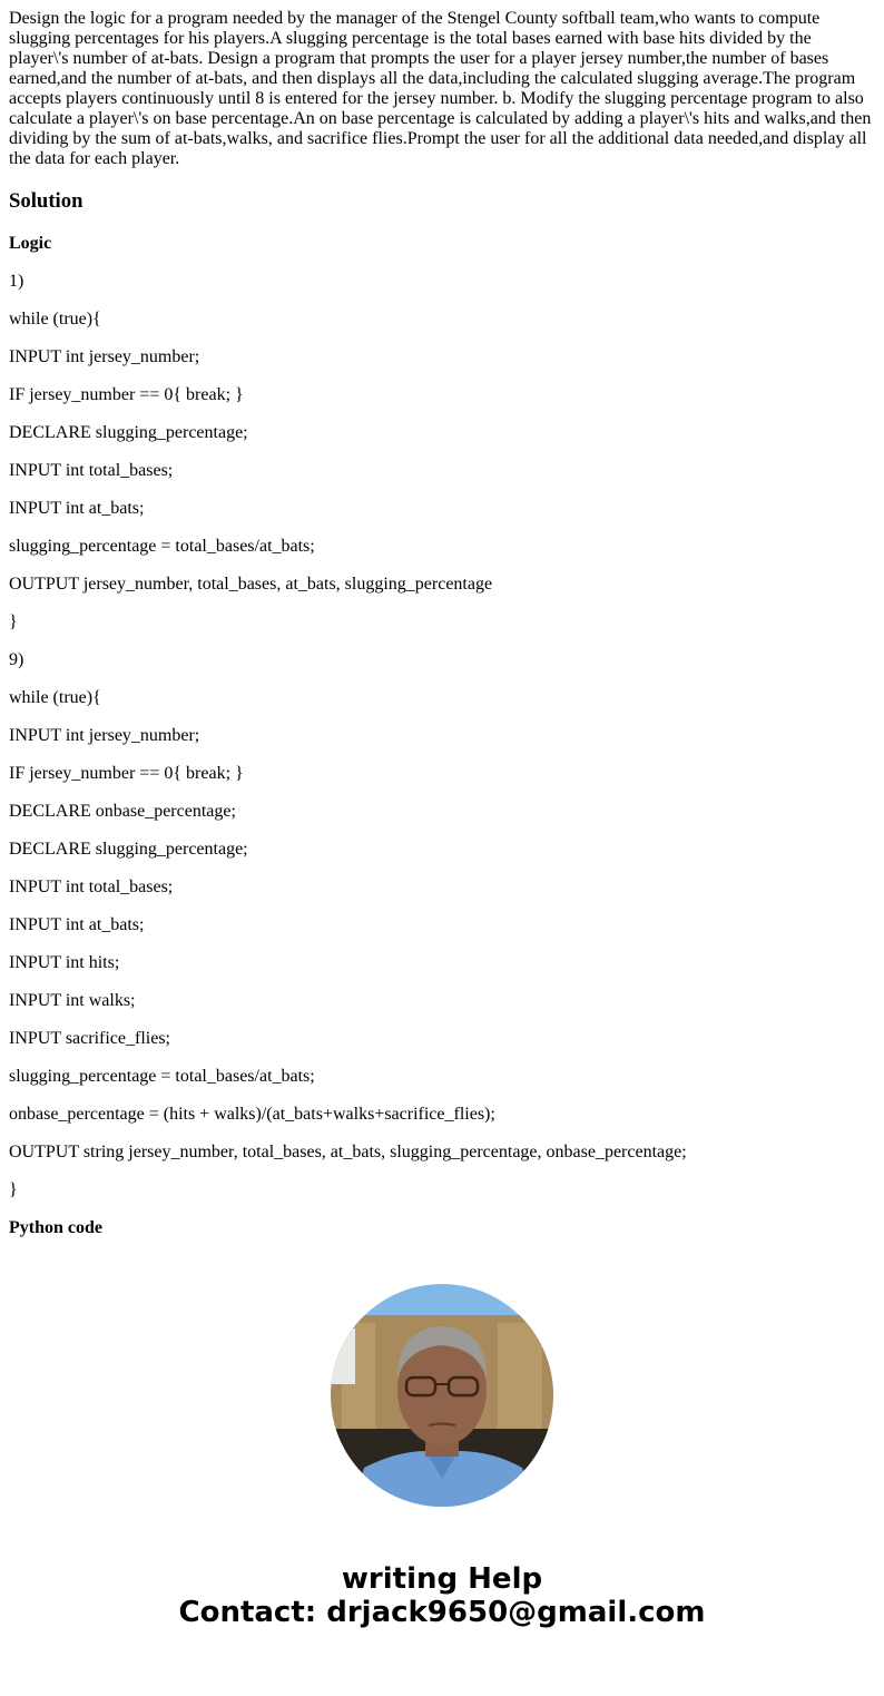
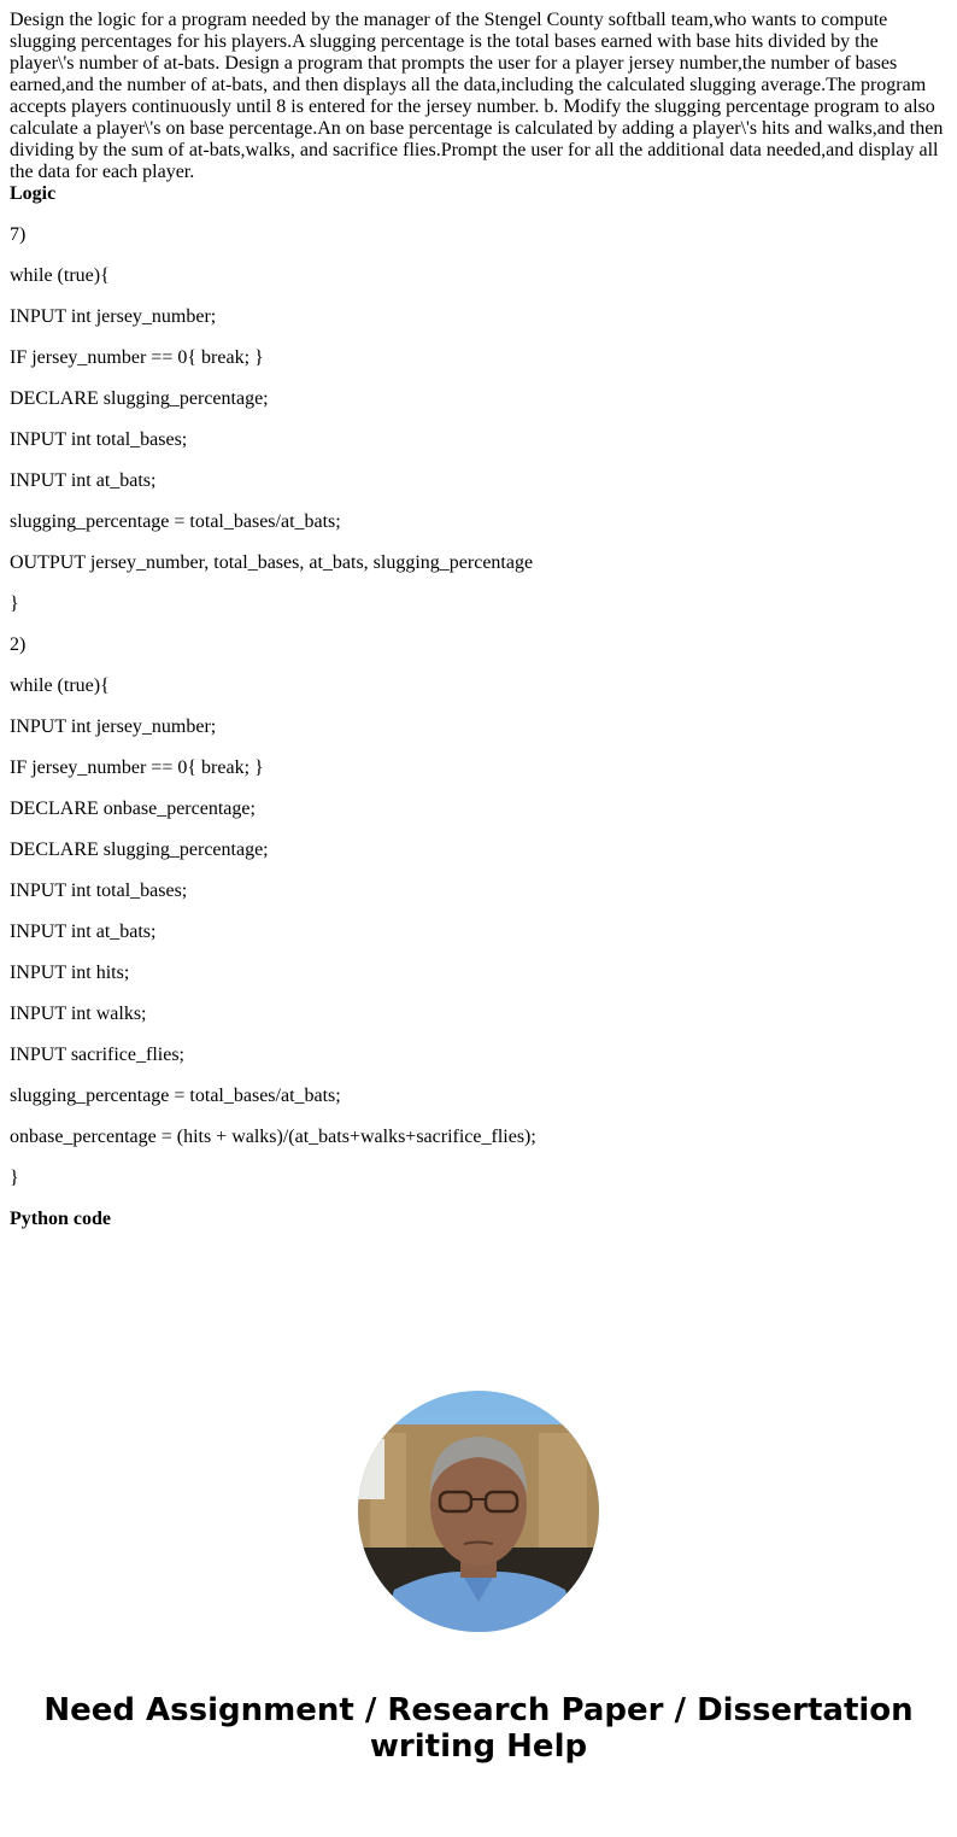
  Design the logic for a program needed by the manager of the Stengel County softball team,who wants to compute slugging percentages for his players.A slugging percentage is the total bases earned with base hits divided by the player\'s number of at-bats. Design a program that prompts the user for a player jersey number,the number of bases earned,and the number of at-bats, and then displays all the data,including the calculated slugging average.The program accepts players continuously until 8 is entered for the jersey number. b. Modify the slugging percentage program to also calculate a player\'s on base percentage.An on base percentage is calculated by adding a player\'s hits and walks,and then dividing by the sum of at-bats,walks, and sacrifice flies.Prompt the user for all the additional data needed,and display all the data for each player.
- Solution
  Logic
- 1)
+ 7)
  while (true){
  INPUT int jersey_number;
  IF jersey_number == 0{ break; }
  DECLARE slugging_percentage;
  INPUT int total_bases;
  INPUT int at_bats;
  slugging_percentage = total_bases/at_bats;
  OUTPUT jersey_number, total_bases, at_bats, slugging_percentage
  }
- 9)
+ 2)
  while (true){
  INPUT int jersey_number;
  IF jersey_number == 0{ break; }
  DECLARE onbase_percentage;
  DECLARE slugging_percentage;
  INPUT int total_bases;
  INPUT int at_bats;
  INPUT int hits;
  INPUT int walks;
  INPUT sacrifice_flies;
  slugging_percentage = total_bases/at_bats;
  onbase_percentage = (hits + walks)/(at_bats+walks+sacrifice_flies);
- OUTPUT string jersey_number, total_bases, at_bats, slugging_percentage, onbase_percentage;
  }
  Python code
+ Need Assignment / Research Paper / Dissertation
  writing Help
- Contact: drjack9650@gmail.com
